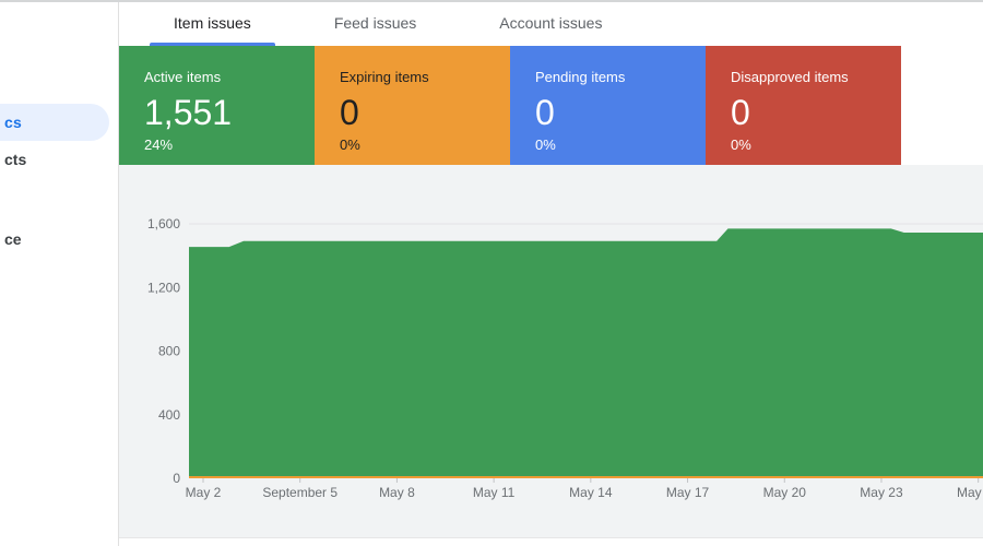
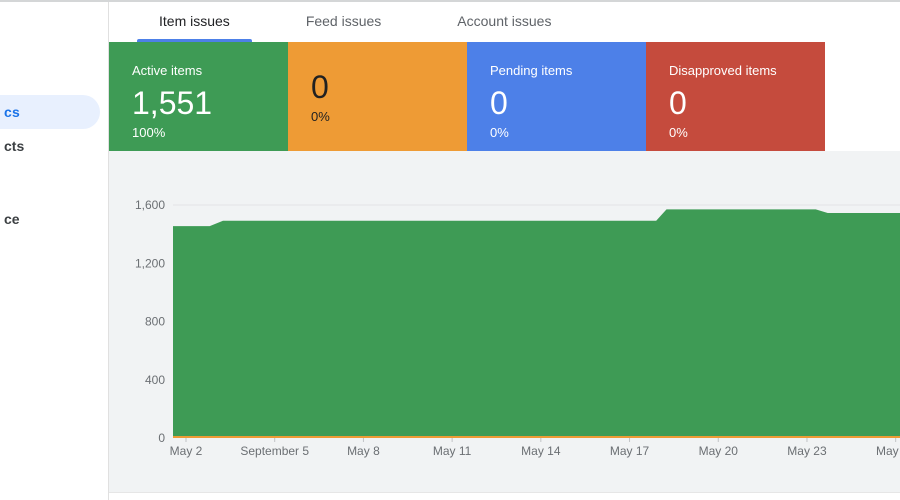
  cs
  cts
  ce
  Item issues
  Feed issues
  Account issues
  Active items
  1,551
- 24%
+ 100%
- Expiring items
  0
  0%
  Pending items
  0
  0%
  Disapproved items
  0
  0%
  May 2
  September 5
  May 8
  May 11
  May 14
  May 17
  May 20
  May 23
  0
  400
  800
  1,200
  1,600
